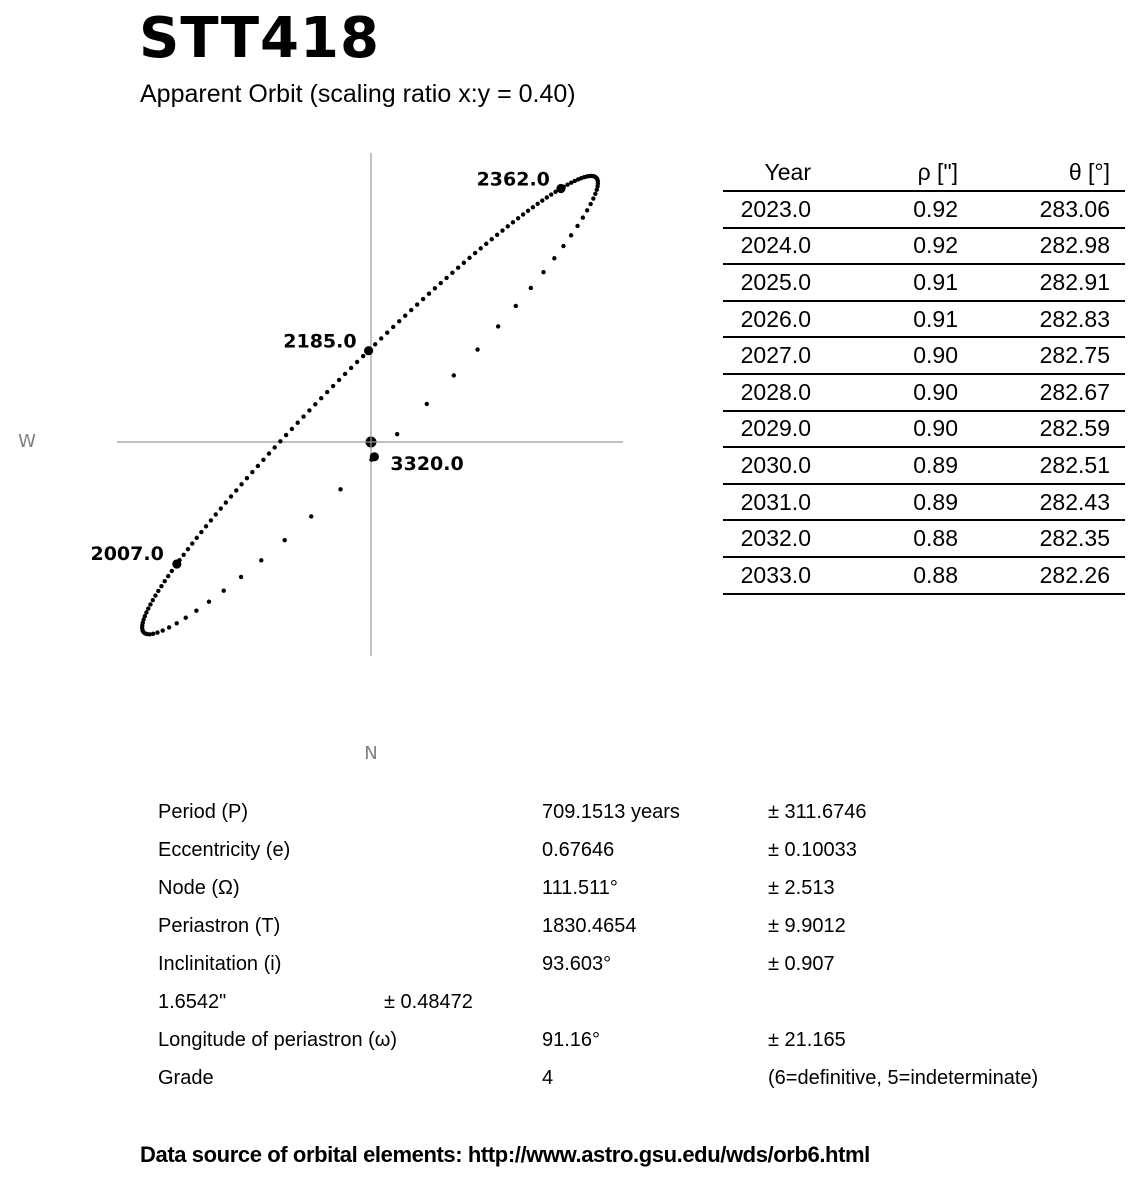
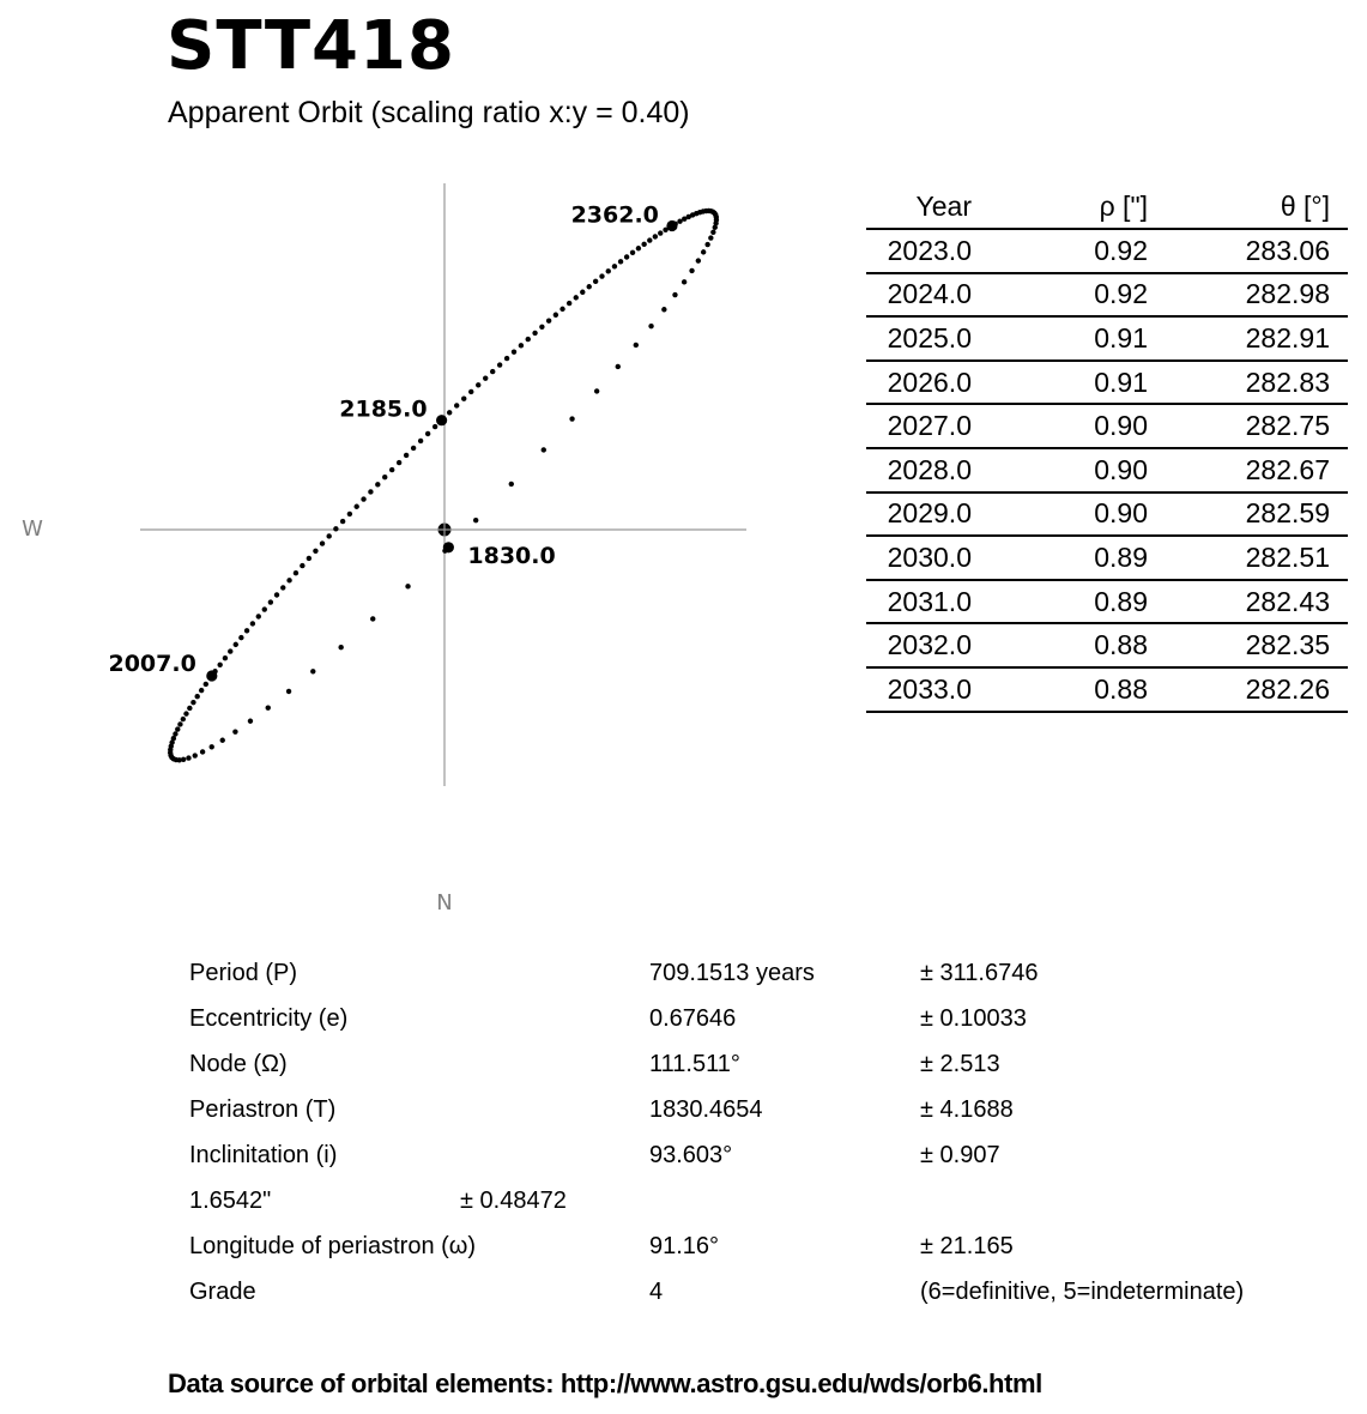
  STT418
  Apparent Orbit (scaling ratio x:y = 0.40)
- 3320.0
+ 1830.0
  2007.0
  2185.0
  2362.0
  W
  N
  Year	ρ ["]	θ [°]
  2023.0	0.92	283.06
  2024.0	0.92	282.98
  2025.0	0.91	282.91
  2026.0	0.91	282.83
  2027.0	0.90	282.75
  2028.0	0.90	282.67
  2029.0	0.90	282.59
  2030.0	0.89	282.51
  2031.0	0.89	282.43
  2032.0	0.88	282.35
  2033.0	0.88	282.26
  Period (P)
  709.1513 years
  ± 311.6746
  Eccentricity (e)
  0.67646
  ± 0.10033
  Node (Ω)
  111.511°
  ± 2.513
  Periastron (T)
  1830.4654
- ± 9.9012
+ ± 4.1688
  Inclinitation (i)
  93.603°
  ± 0.907
  1.6542"
  ± 0.48472
  Longitude of periastron (ω)
  91.16°
  ± 21.165
  Grade
  4
  (6=definitive, 5=indeterminate)
  Data source of orbital elements: http://www.astro.gsu.edu/wds/orb6.html
